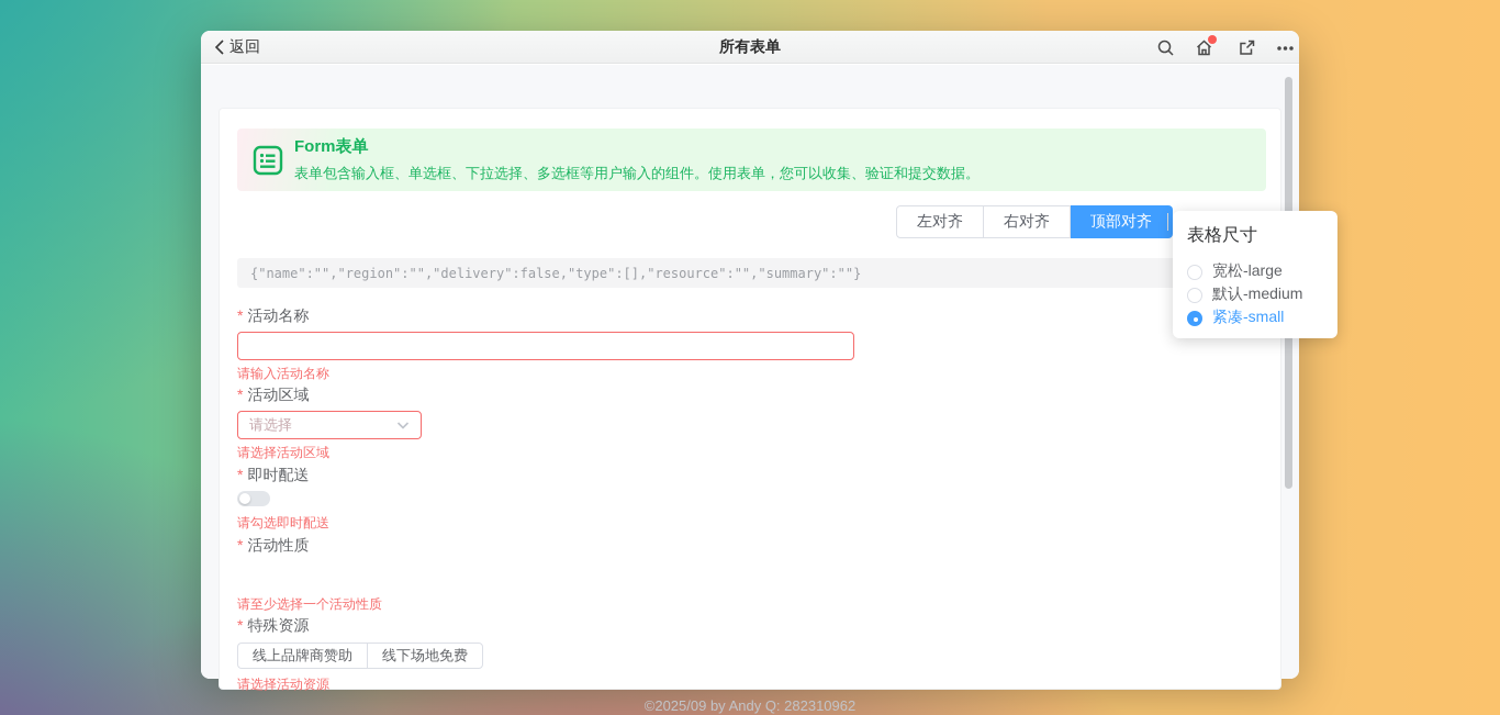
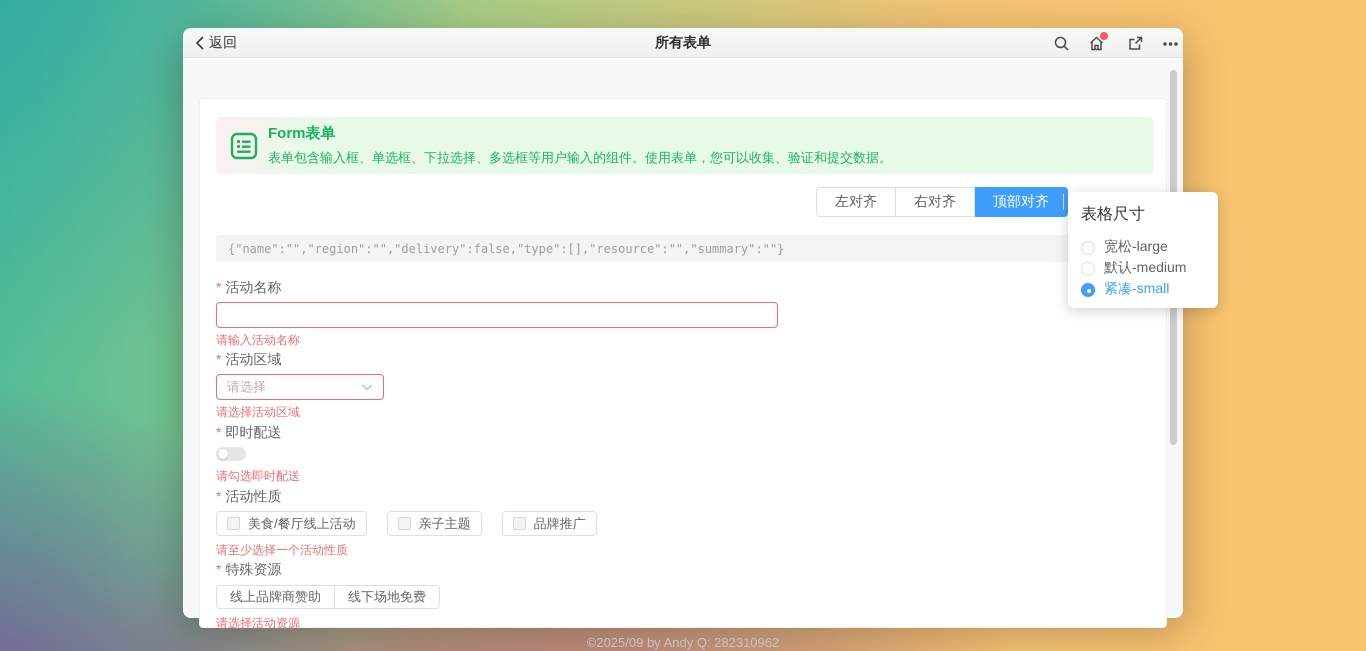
  返回
  所有表单
  Form表单
  表单包含输入框、单选框、下拉选择、多选框等用户输入的组件。使用表单，您可以收集、验证和提交数据。
  左对齐
  右对齐
  顶部对齐
  {"name":"","region":"","delivery":false,"type":[],"resource":"","summary":""}
  * 活动名称
  请输入活动名称
  * 活动区域
  请选择
  请选择活动区域
  * 即时配送
  请勾选即时配送
  * 活动性质
+ 美食/餐厅线上活动
+ 亲子主题
+ 品牌推广
  请至少选择一个活动性质
  * 特殊资源
  线上品牌商赞助
  线下场地免费
  请选择活动资源
  ©2025/09 by Andy Q: 282310962
  表格尺寸
  宽松-large
  默认-medium
  紧凑-small
